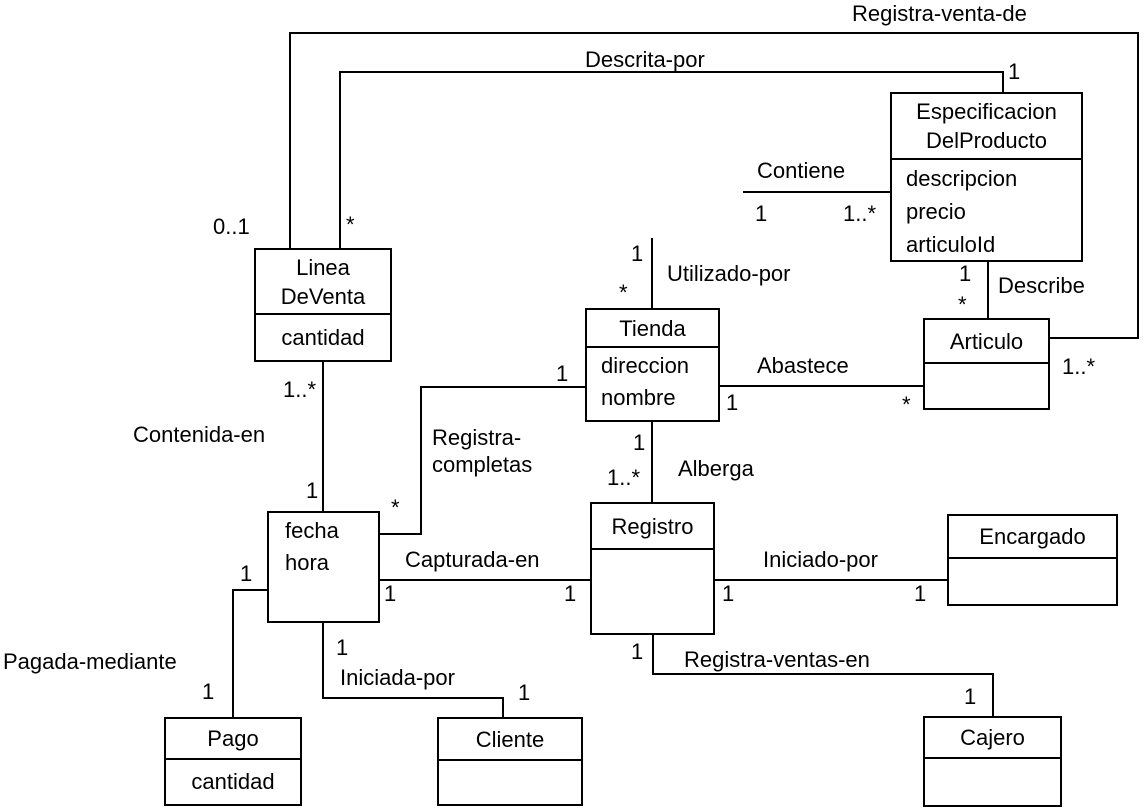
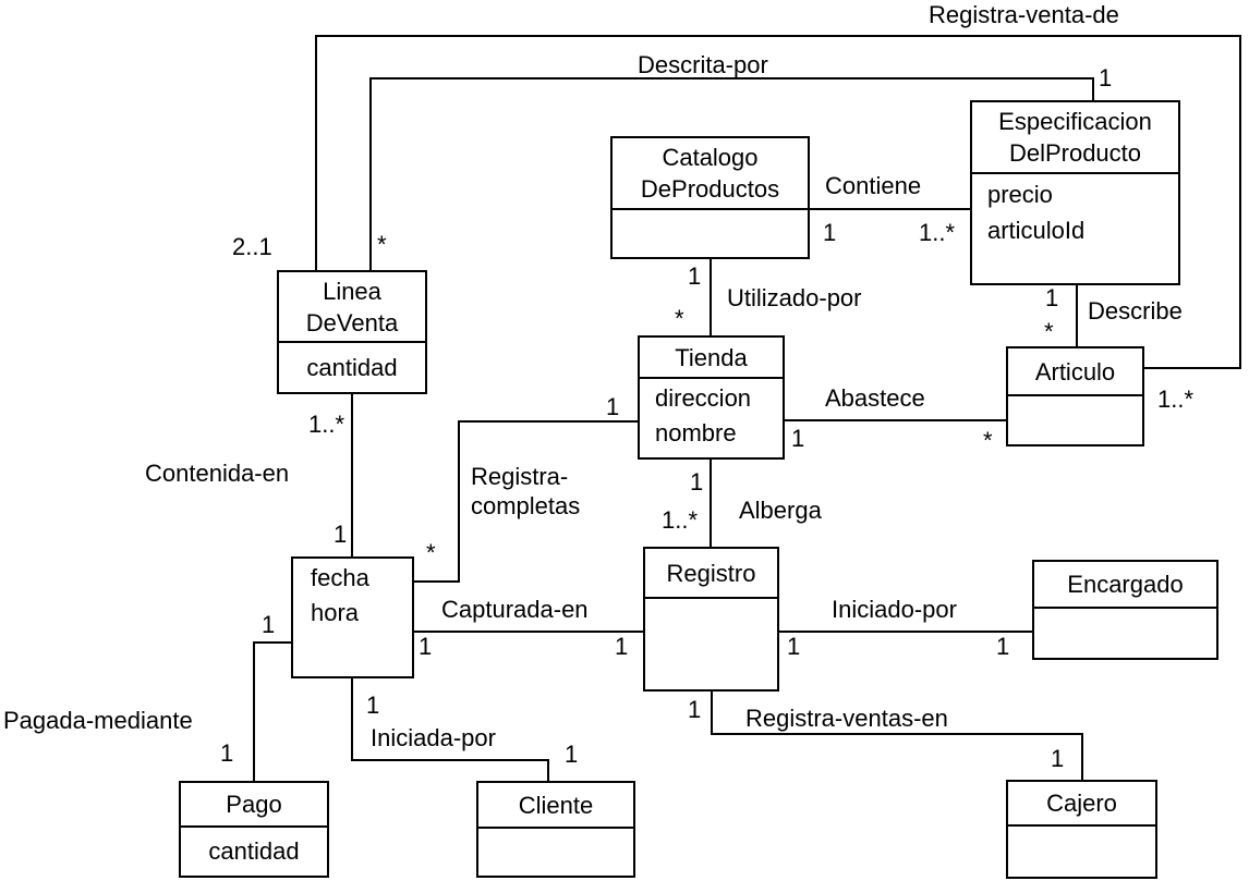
  Linea
  DeVenta
  cantidad
+ Catalogo
+ DeProductos
  Especificacion
  DelProducto
- descripcion
  precio
  articuloId
  Tienda
  direccion
  nombre
  Articulo
  fecha
  hora
  Registro
  Encargado
  Pago
  cantidad
  Cliente
  Cajero
  Registra-venta-de
  Descrita-por
  Contiene
  Utilizado-por
  Describe
  Abastece
  Contenida-en
  Registra-
  completas
  Alberga
  Capturada-en
  Iniciado-por
  Pagada-mediante
  Iniciada-por
  Registra-ventas-en
- 0..1
+ 2..1
  1..*
  *
  1
  1
  1..*
  1
  *
  1
  *
  1
  *
  1..*
  1
  *
  1
  1
  1..*
  1
  1
  1
  1
  1
  1
  1
  1
  1
  1
